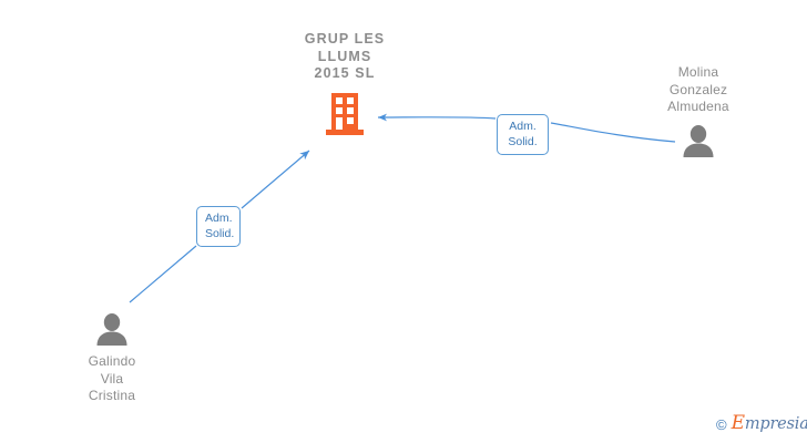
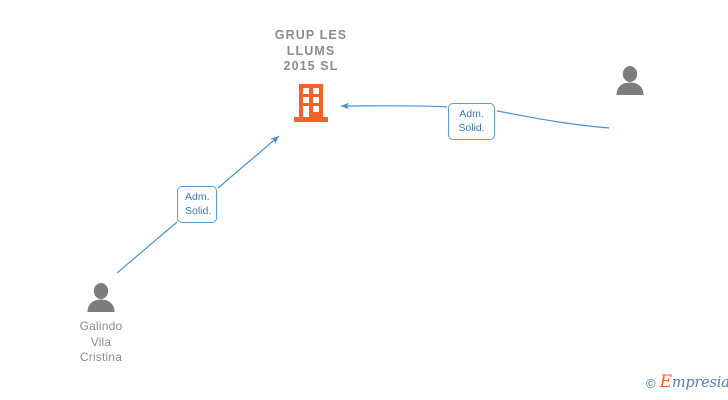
  GRUP LES
  LLUMS
  2015 SL
- Molina
- Gonzalez
- Almudena
  Galindo
  Vila
  Cristina
  Adm.
  Solid.
  Adm.
  Solid.
  ©
  Empresia
